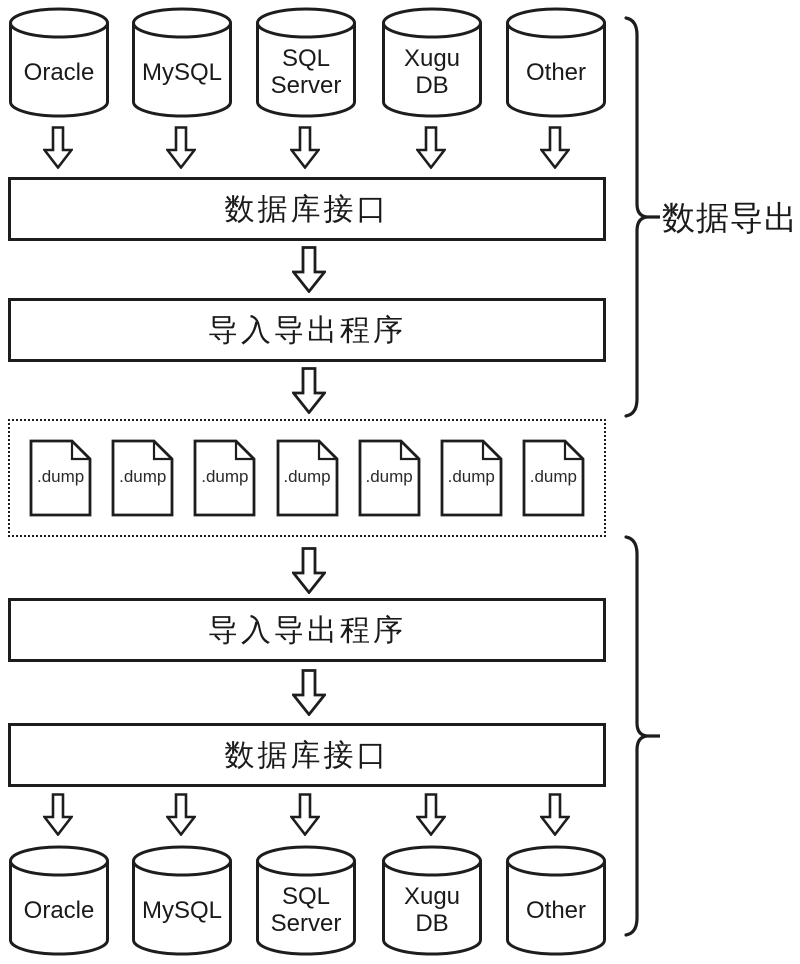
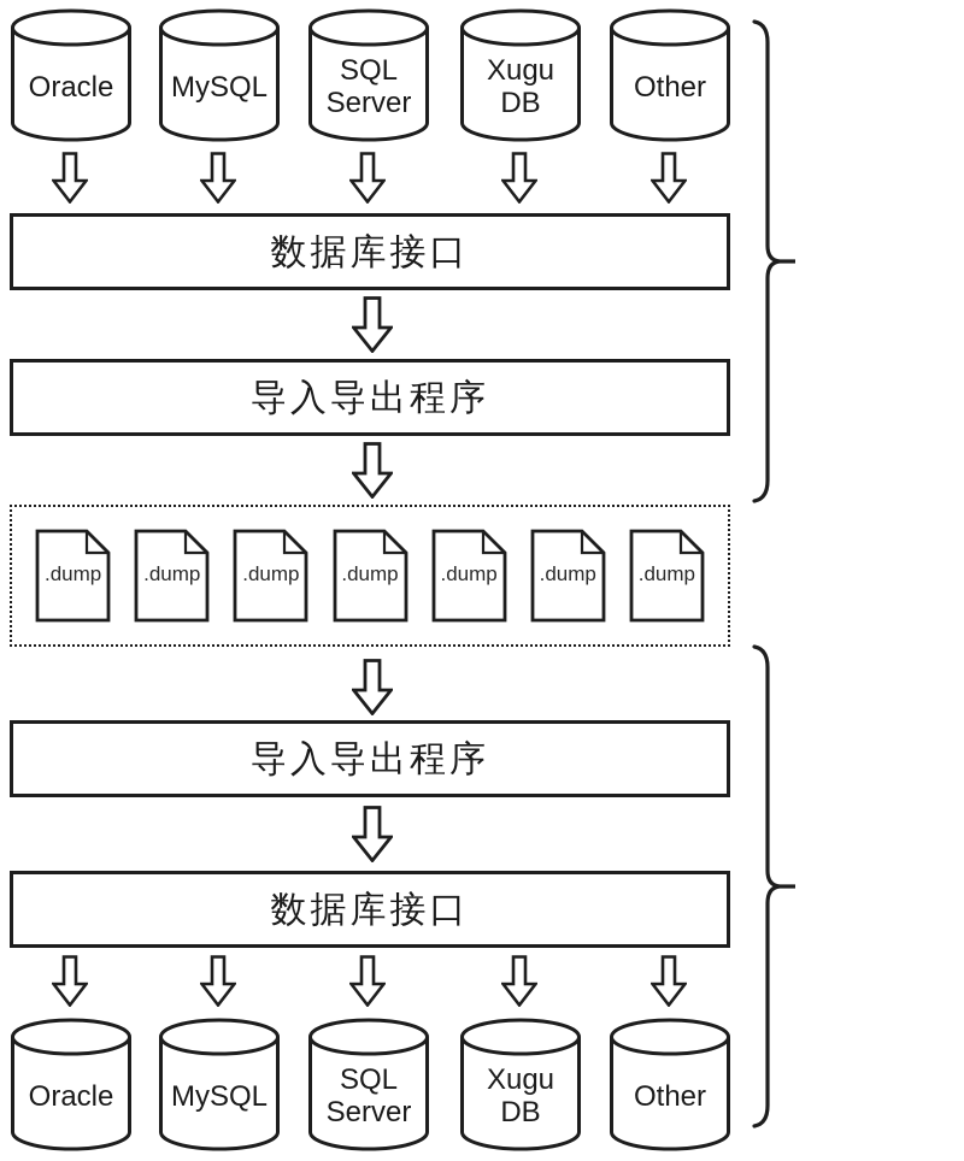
  Oracle
  MySQL
  SQL Server
  Xugu DB
  Other
  数据库接口
  导入导出程序
  .dump
  .dump
  .dump
  .dump
  .dump
  .dump
  .dump
  导入导出程序
  数据库接口
  Oracle
  MySQL
  SQL Server
  Xugu DB
  Other
- 数据导出
